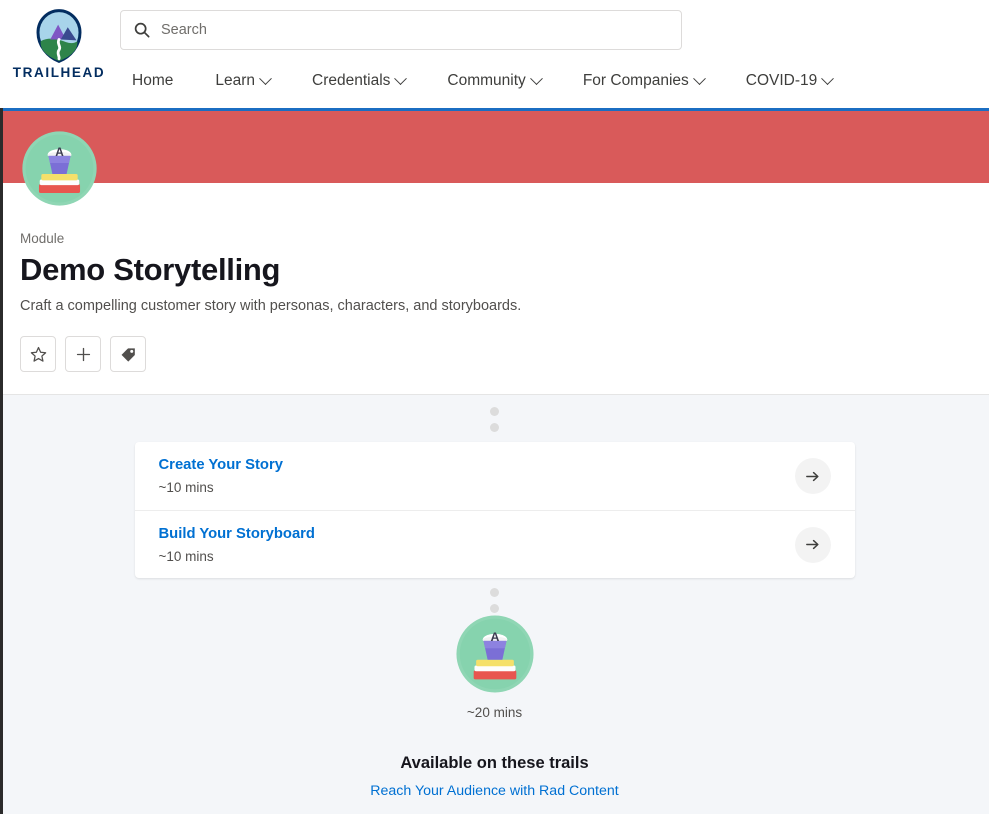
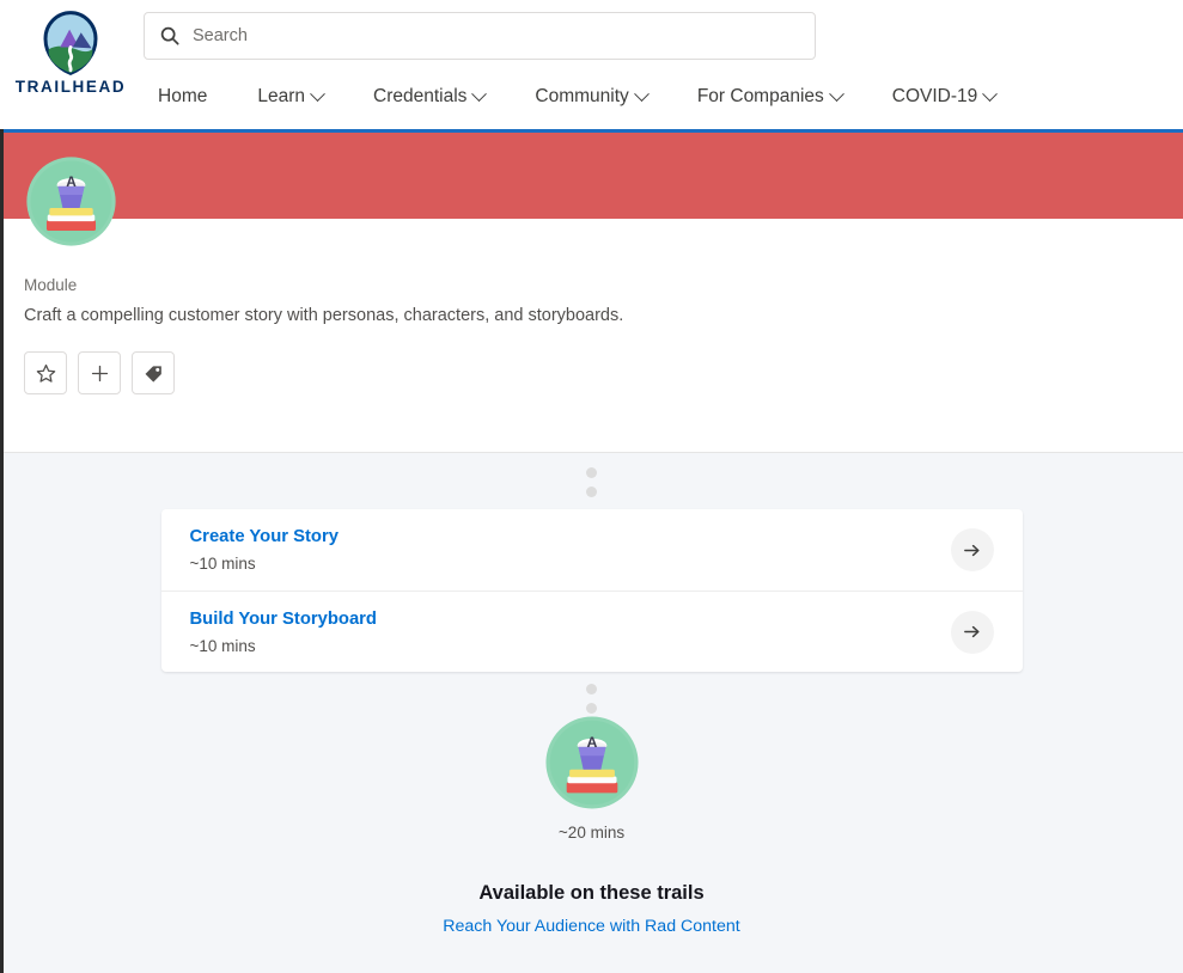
  TRAILHEAD
  Search
  Home
  Learn
  Credentials
  Community
  For Companies
  COVID-19
  A
  Module
- Demo Storytelling
  Craft a compelling customer story with personas, characters, and storyboards.
  Create Your Story
  ~10 mins
  Build Your Storyboard
  ~10 mins
  A
  ~20 mins
  Available on these trails
  Reach Your Audience with Rad Content
